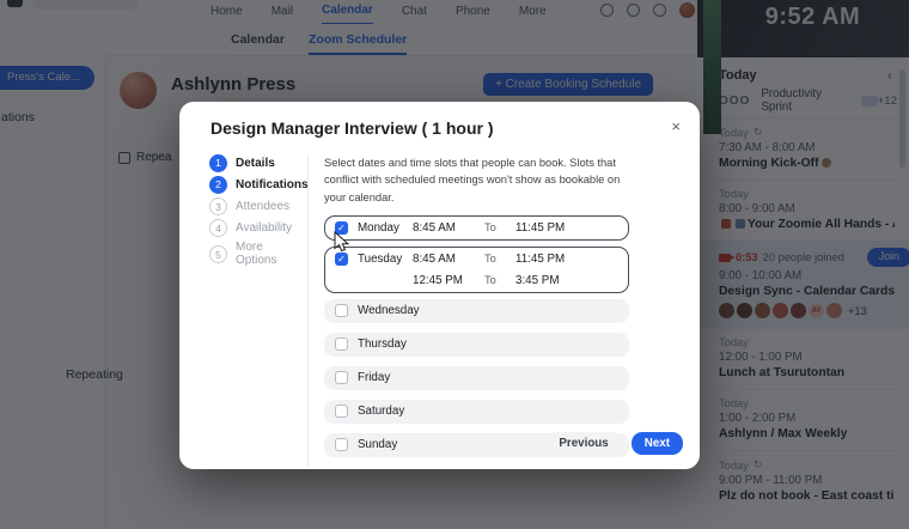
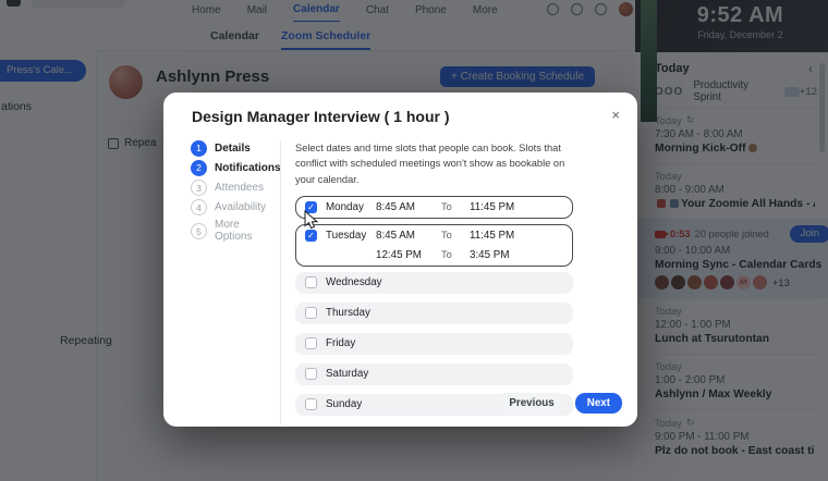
  Home
  Mail
  Calendar
  Chat
  Phone
  More
  Calendar
  Zoom Scheduler
  Press's Cale...
  ations
  Repea
  Repeating
  Ashlynn Press
  + Create Booking Schedule
  9:52 AM
+ Friday, December 2
  Today
  ‹
  OOO
  Productivity Sprint
  +12
  Today
  ↻
  7:30 AM - 8:00 AM
  Morning Kick-Off
  Today
  8:00 - 9:00 AM
  Your Zoomie All Hands -
  0:53
  20 people joined
  Join
  9:00 - 10:00 AM
- Design Sync - Calendar Cards
+ Morning Sync - Calendar Cards
  +13
  Today
  12:00 - 1:00 PM
  Lunch at Tsurutontan
  Today
  1:00 - 2:00 PM
  Ashlynn / Max Weekly
  Today
  ↻
  9:00 PM - 11:00 PM
  Plz do not book - East coast ti
  Design Manager Interview ( 1 hour )
  ×
  1
  Details
  2
  Notifications
  3
  Attendees
  4
  Availability
  5
  More Options
  Select dates and time slots that people can book. Slots that conflict with scheduled meetings won't show as bookable on your calendar.
  ✓
  Monday
  8:45 AM
  To
  11:45 PM
  ✓
  Tuesday
  8:45 AM
  To
  11:45 PM
  12:45 PM
  To
  3:45 PM
  Wednesday
  Thursday
  Friday
  Saturday
  Sunday
  Previous
  Next
